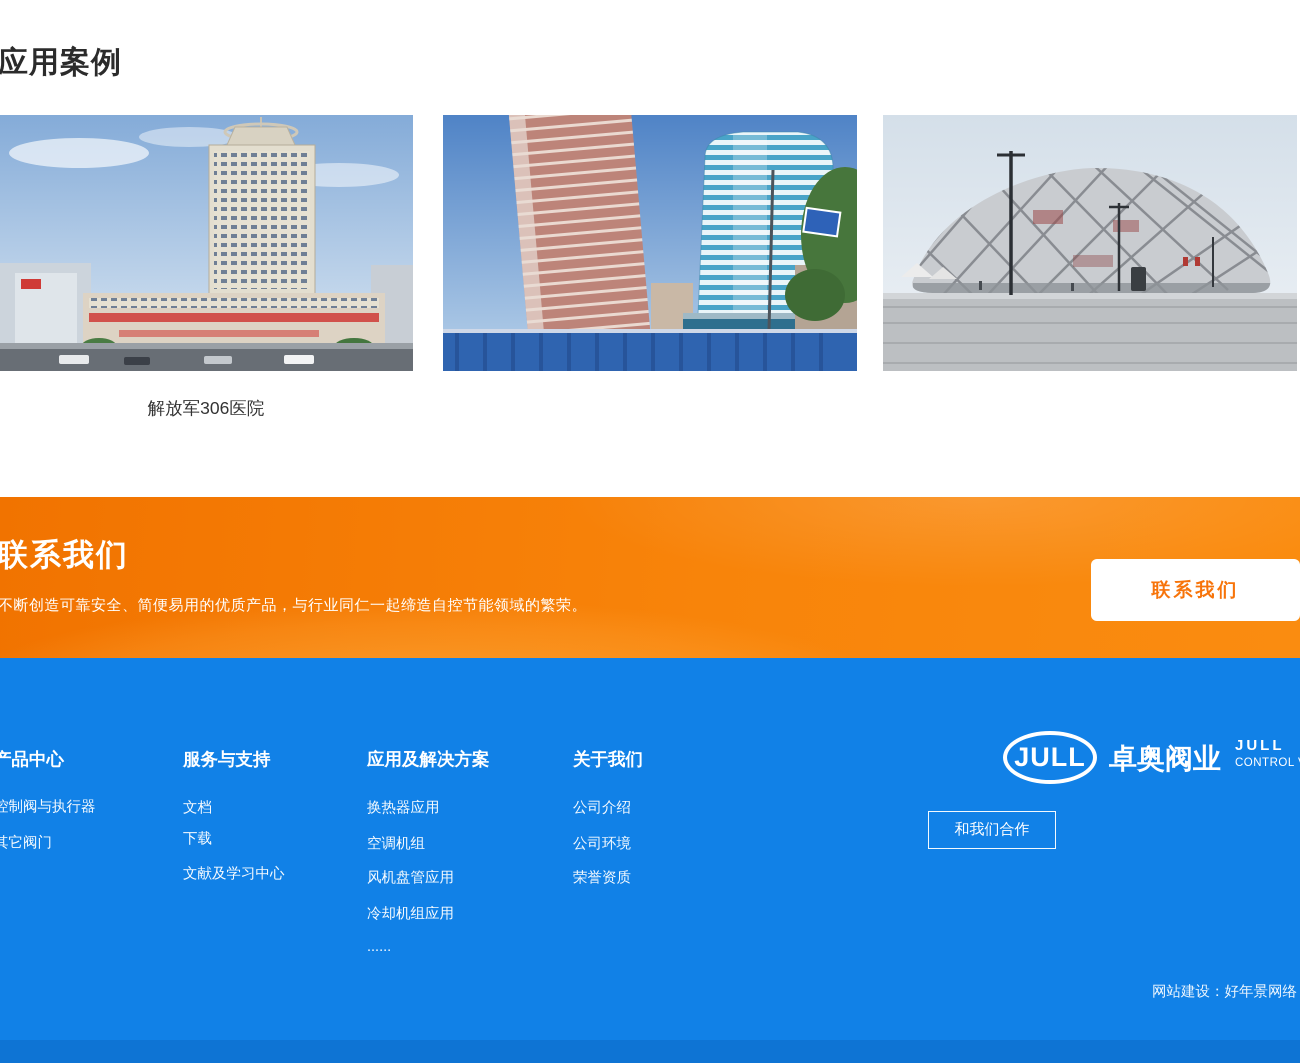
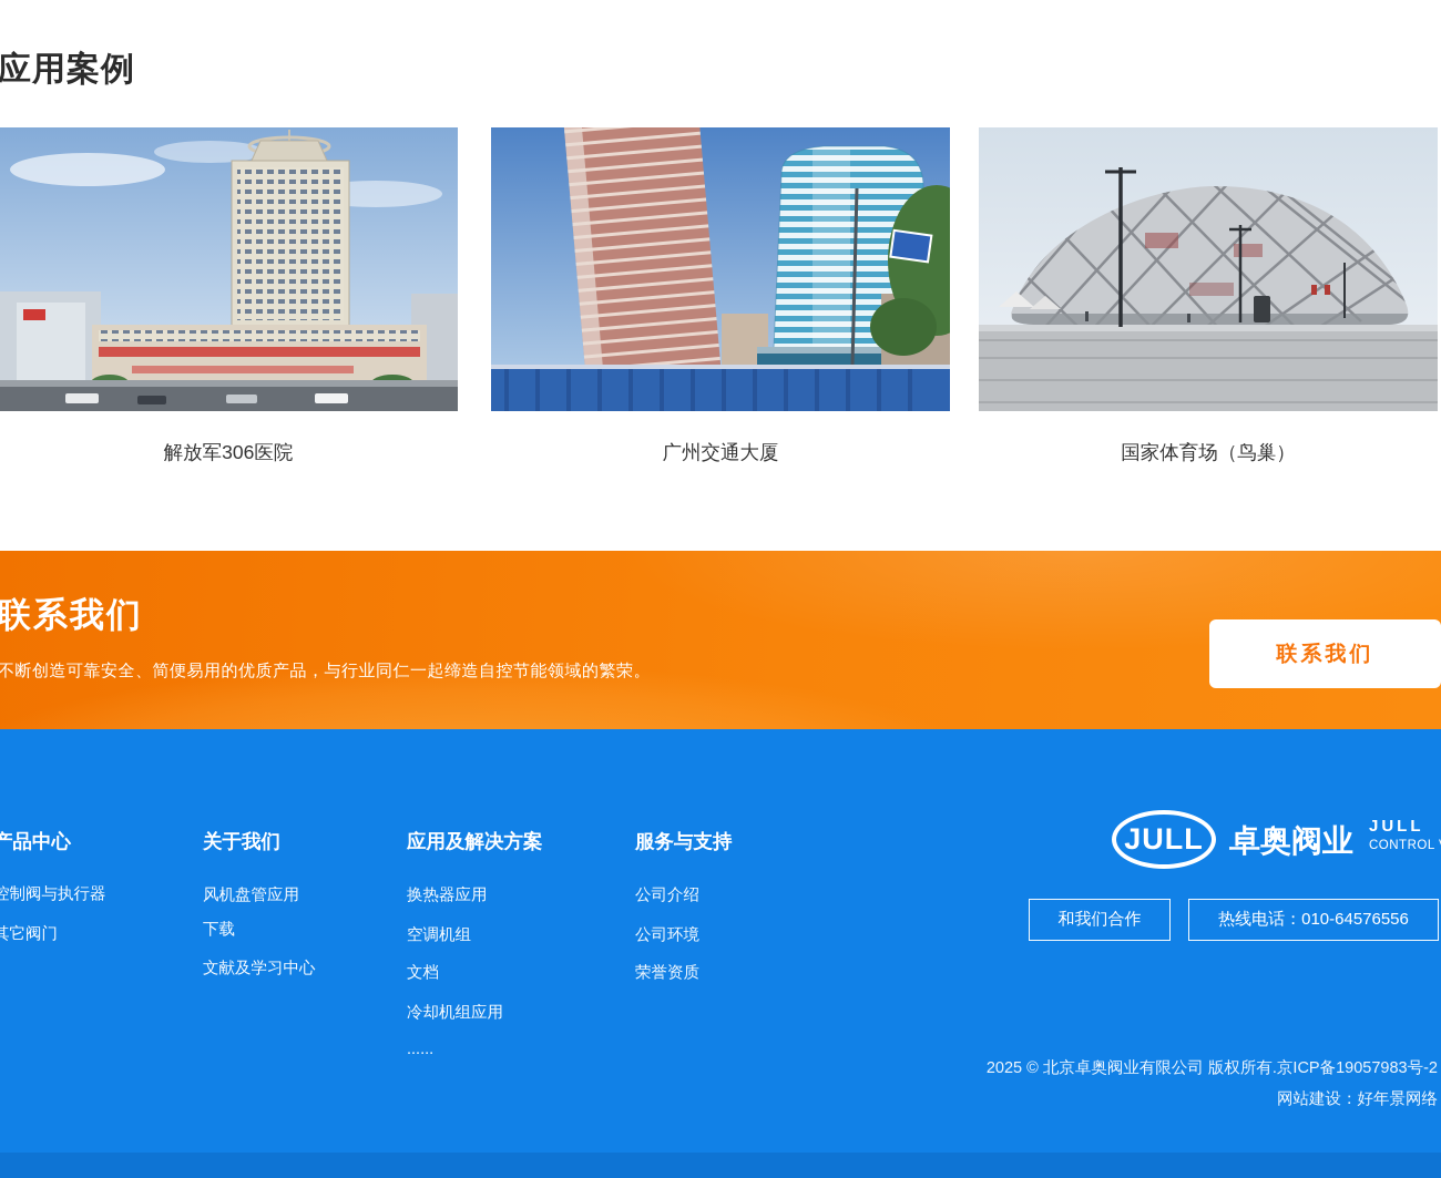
  应用案例
  解放军306医院
+ 广州交通大厦
+ 国家体育场（鸟巢）
  联系我们
  不断创造可靠安全、简便易用的优质产品，与行业同仁一起缔造自控节能领域的繁荣。
  联系我们
  产品中心
  控制阀与执行器
  其它阀门
- 服务与支持
+ 关于我们
- 文档
+ 风机盘管应用
  下载
  文献及学习中心
  应用及解决方案
  换热器应用
  空调机组
- 风机盘管应用
+ 文档
  冷却机组应用
  ......
- 关于我们
+ 服务与支持
  公司介绍
  公司环境
  荣誉资质
  JULL
  卓奥阀业
  JULL
  和我们合作
+ 热线电话：010-64576556
+ 2025 © 北京卓奥阀业有限公司 版权所有.京ICP备19057983号-2
  网站建设：好年景网络
